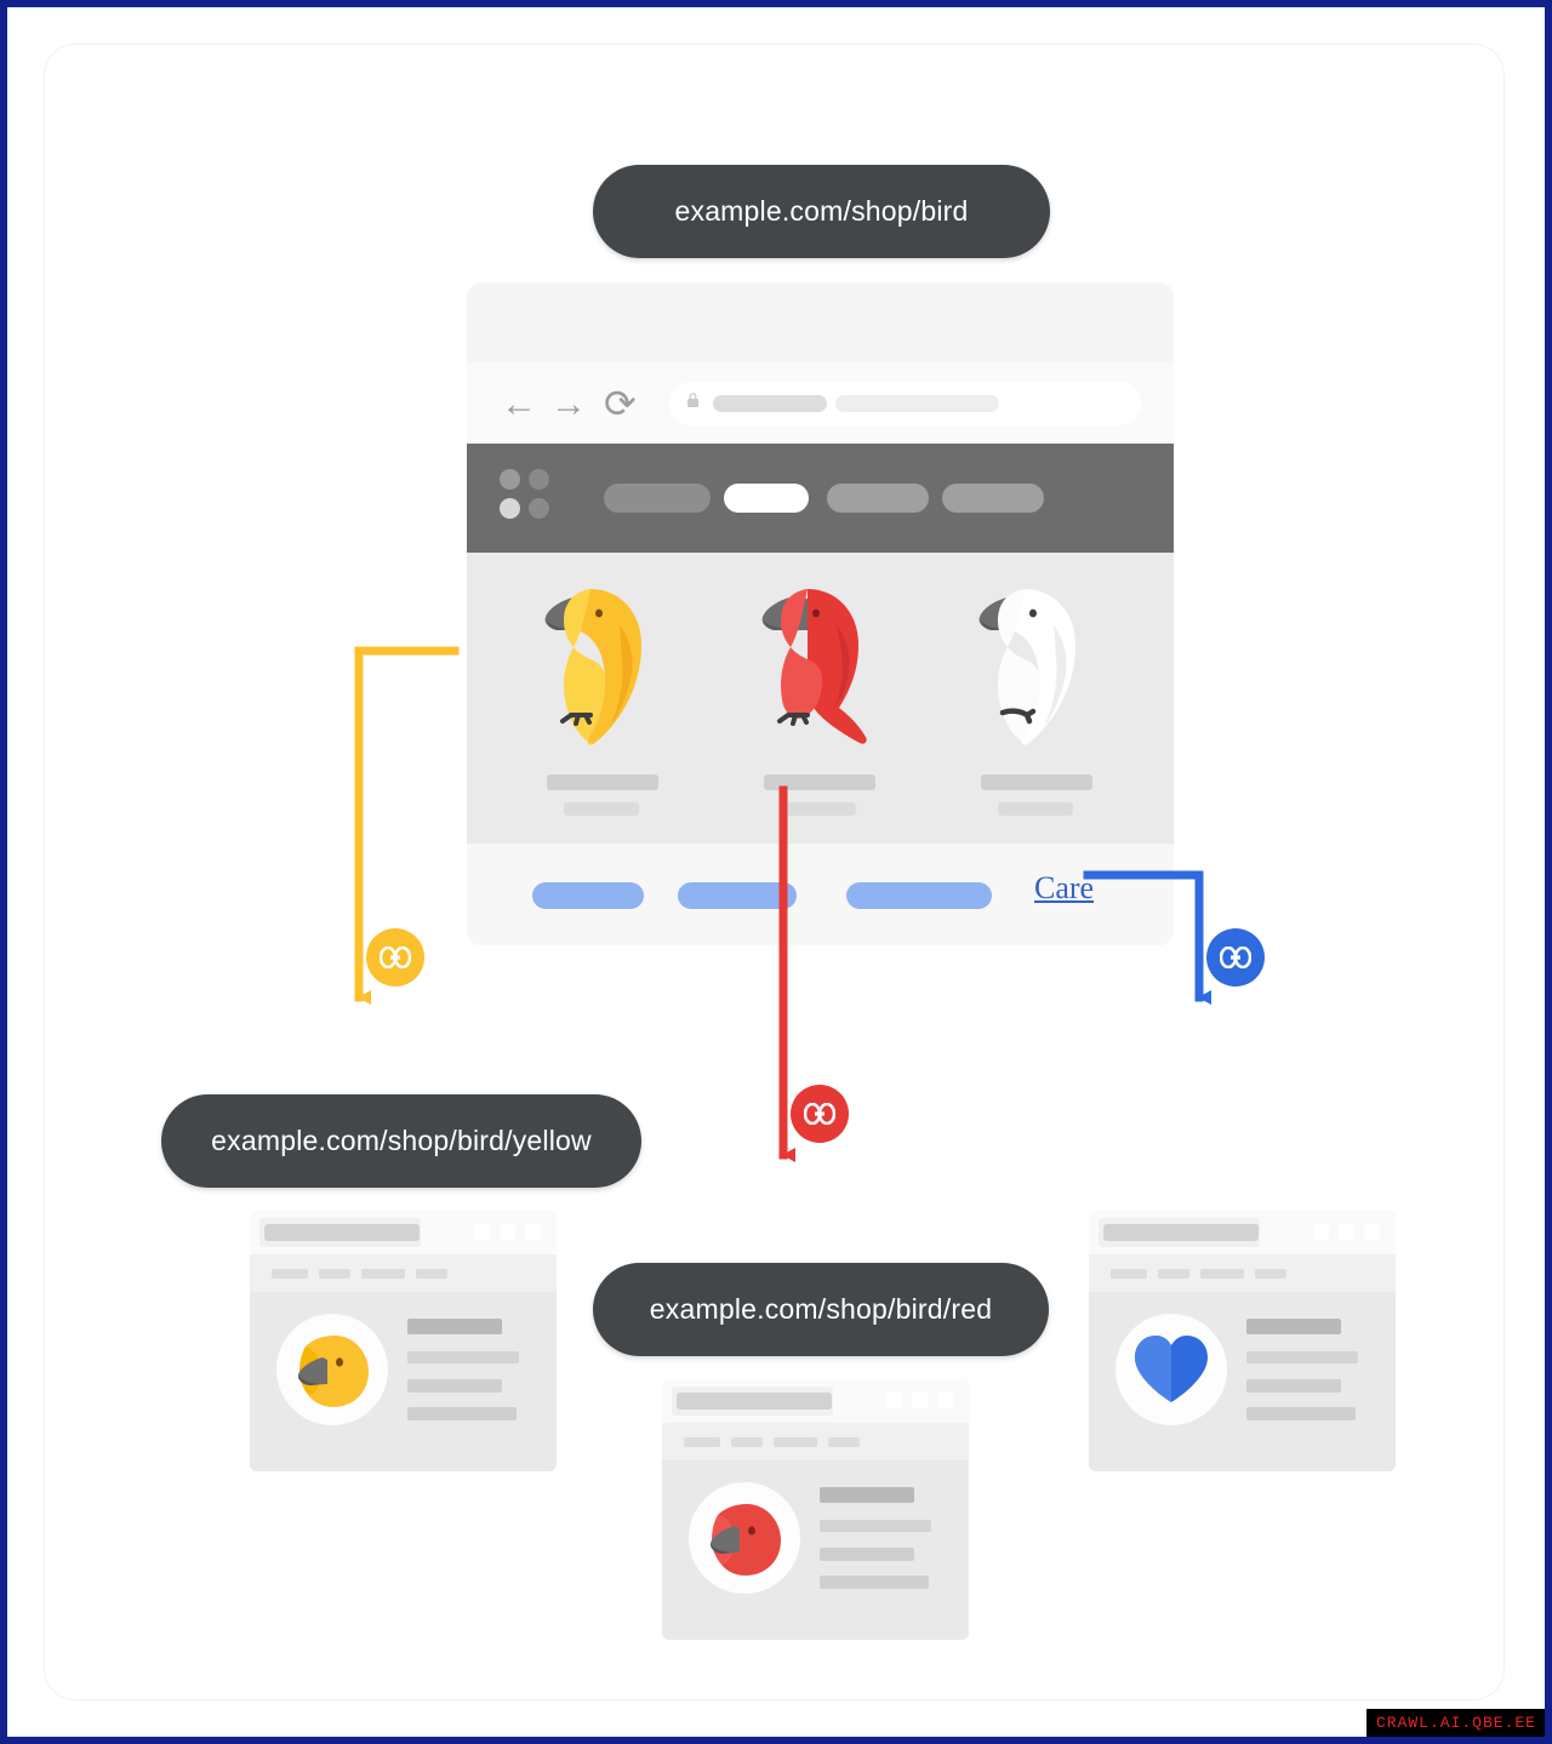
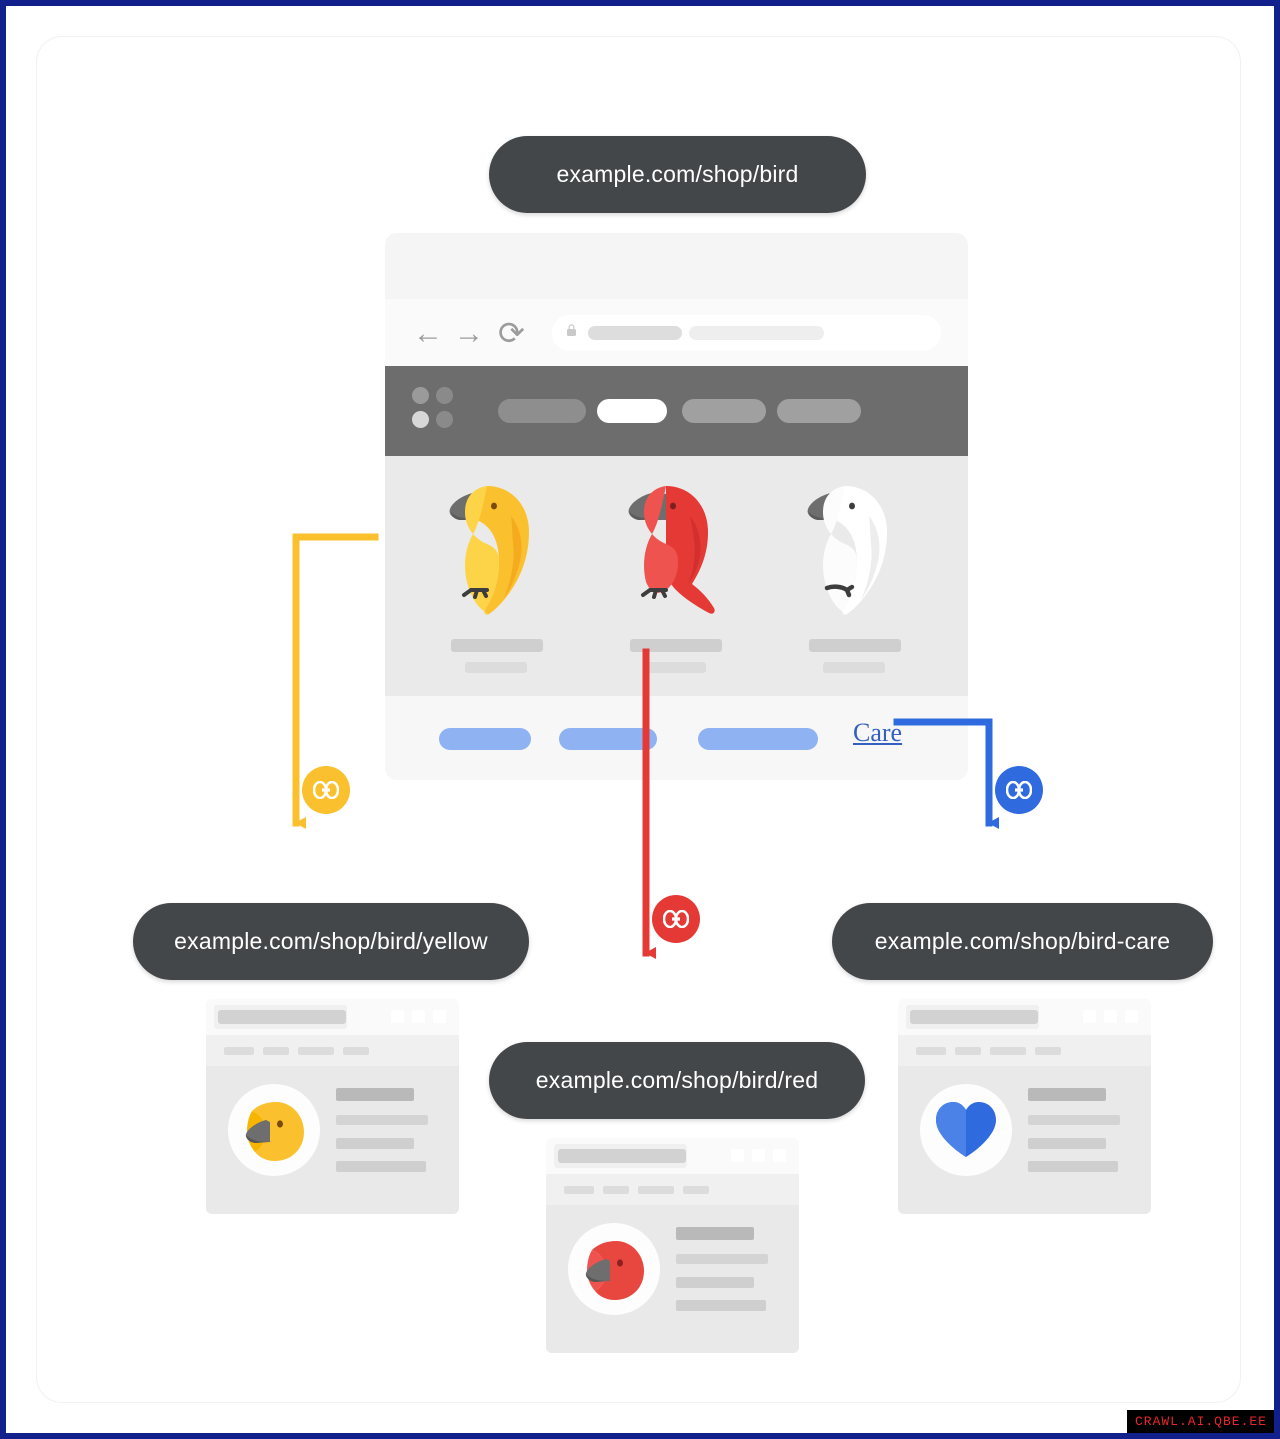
  example.com/shop/bird
  ←
  →
  ⟳
  Care
  example.com/shop/bird/yellow
+ example.com/shop/bird-care
  example.com/shop/bird/red
  CRAWL.AI.QBE.EE
